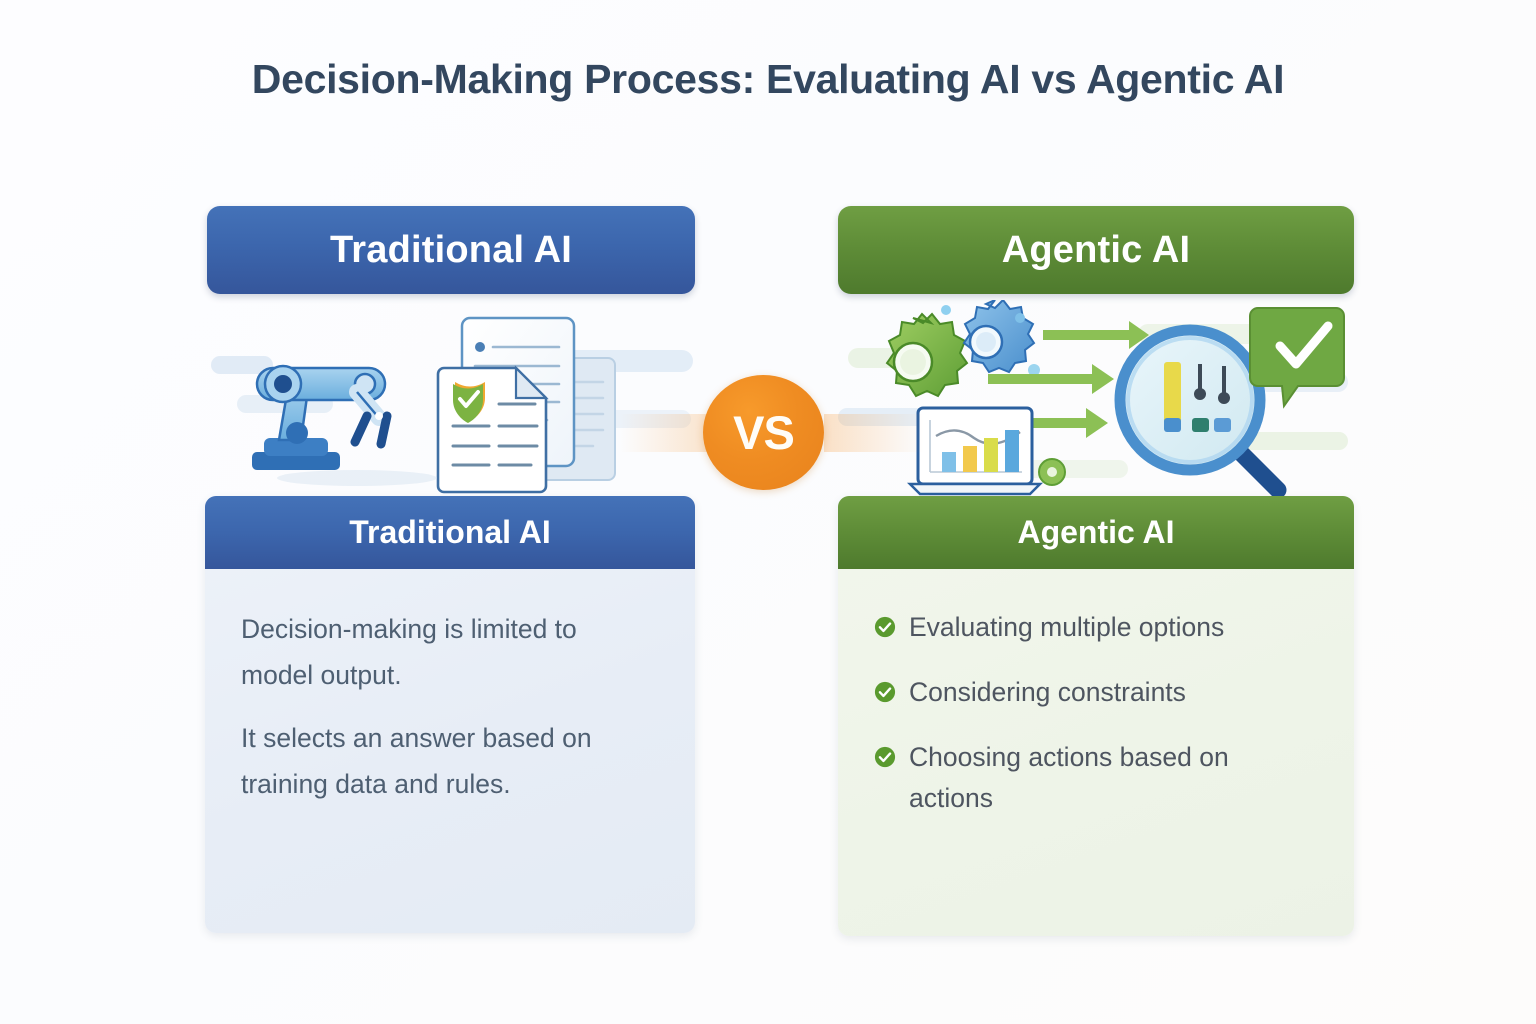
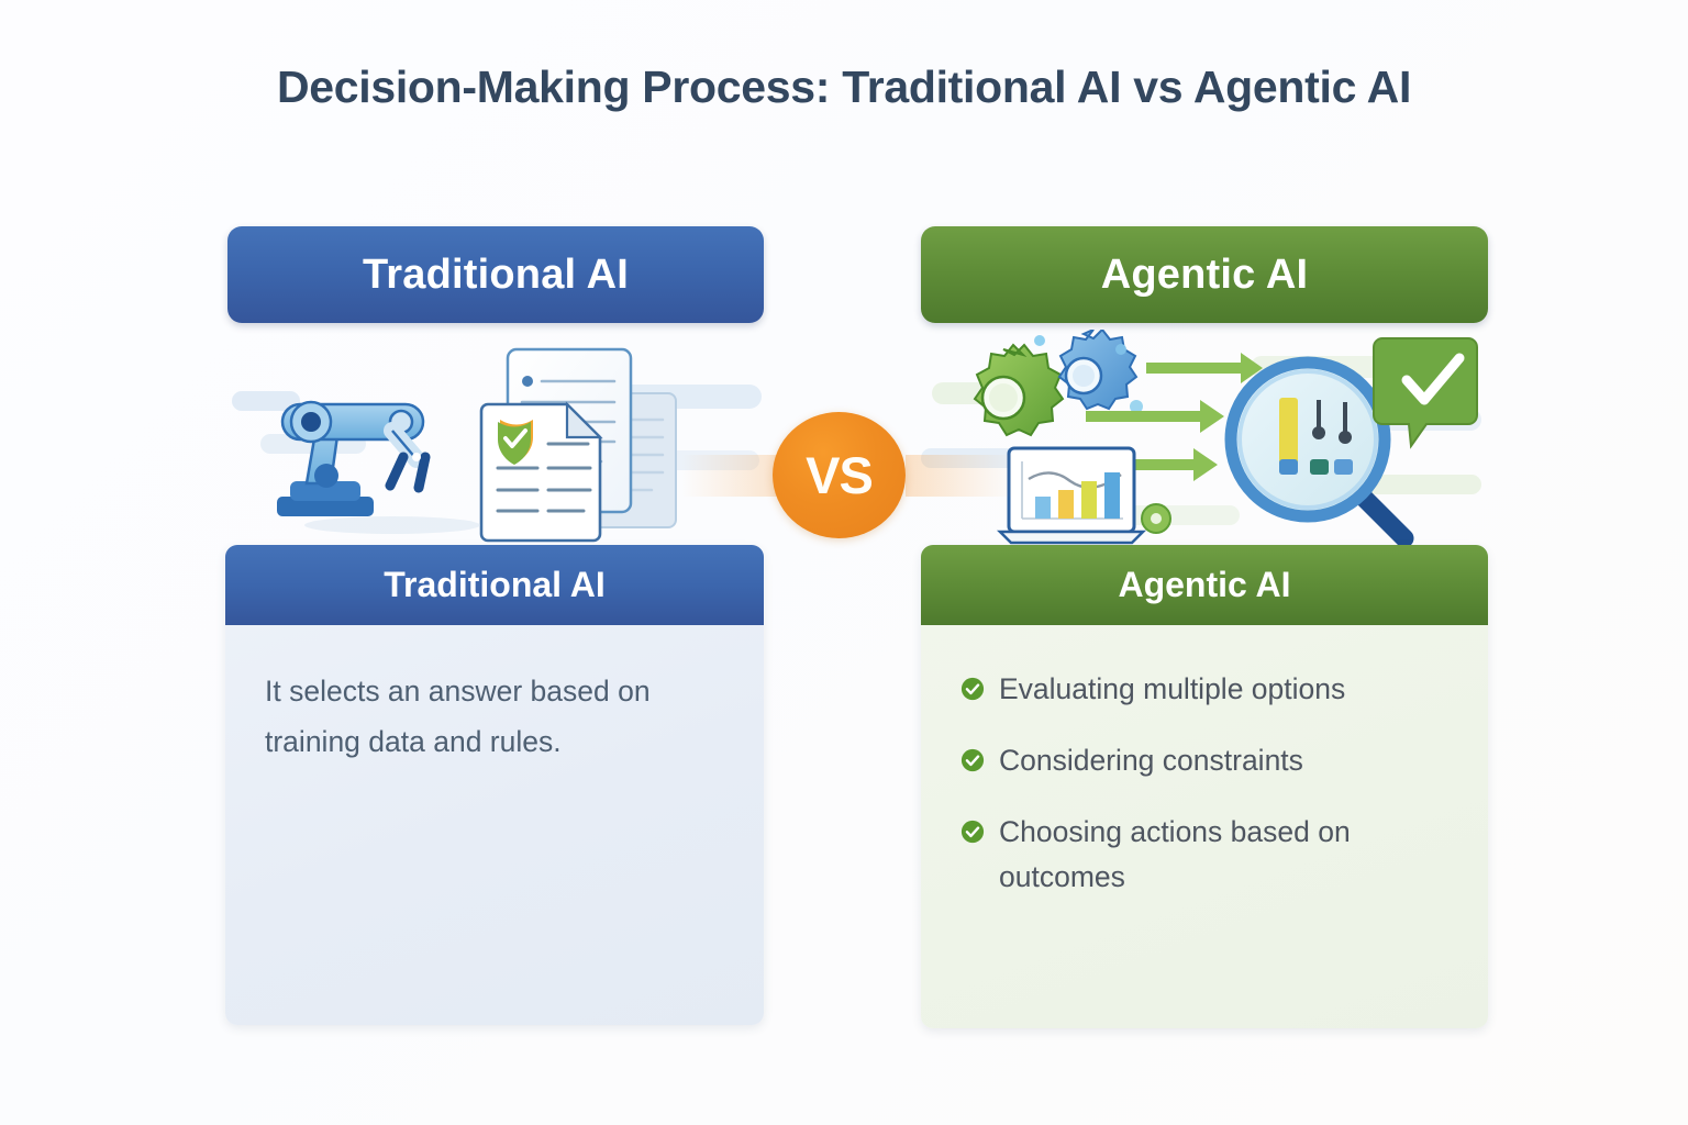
- Decision-Making Process: Evaluating AI vs Agentic AI
+ Decision-Making Process: Traditional AI vs Agentic AI
  Traditional AI
  Agentic AI
  VS
  Traditional AI
- Decision-making is limited to model output.
  It selects an answer based on training data and rules.
  Agentic AI
  Evaluating multiple options
  Considering constraints
- Choosing actions based on actions
+ Choosing actions based on outcomes
